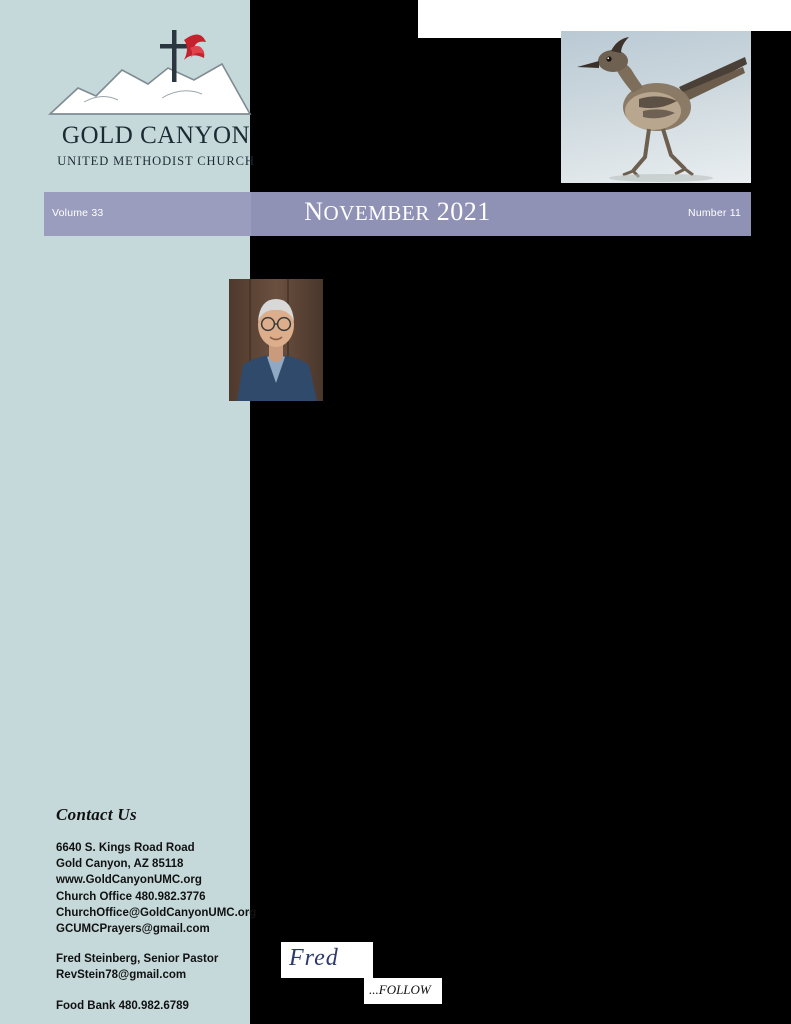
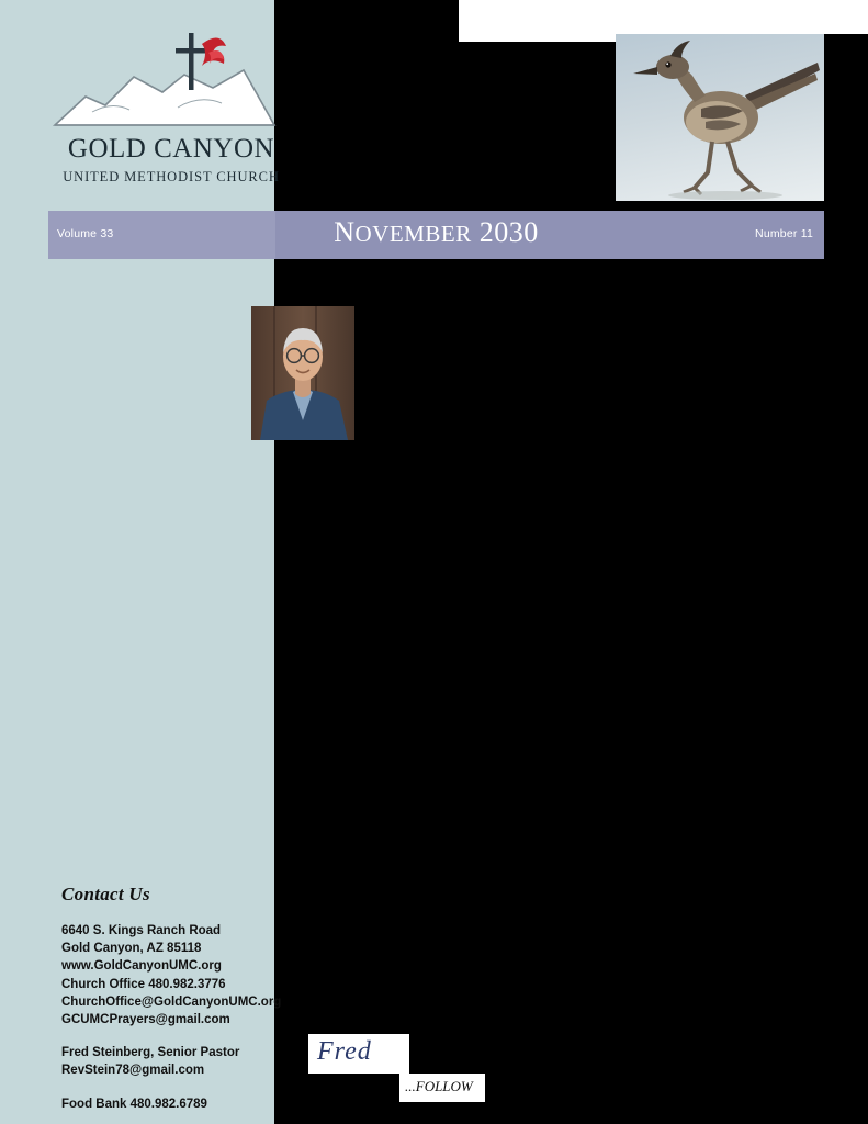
  GOLD CANYON
  UNITED METHODIST CHURCH
  Volume 33
- NOVEMBER 2021
+ NOVEMBER 2030
  Number 11
  Contact Us
- 6640 S. Kings Road Road
+ 6640 S. Kings Ranch Road
  Gold Canyon, AZ 85118
  www.GoldCanyonUMC.org
  Church Office 480.982.3776
  ChurchOffice@GoldCanyonUMC.org
  GCUMCPrayers@gmail.com
  Fred Steinberg, Senior Pastor
  RevStein78@gmail.com
  Food Bank 480.982.6789
  Fred
  ...FOLLOW
